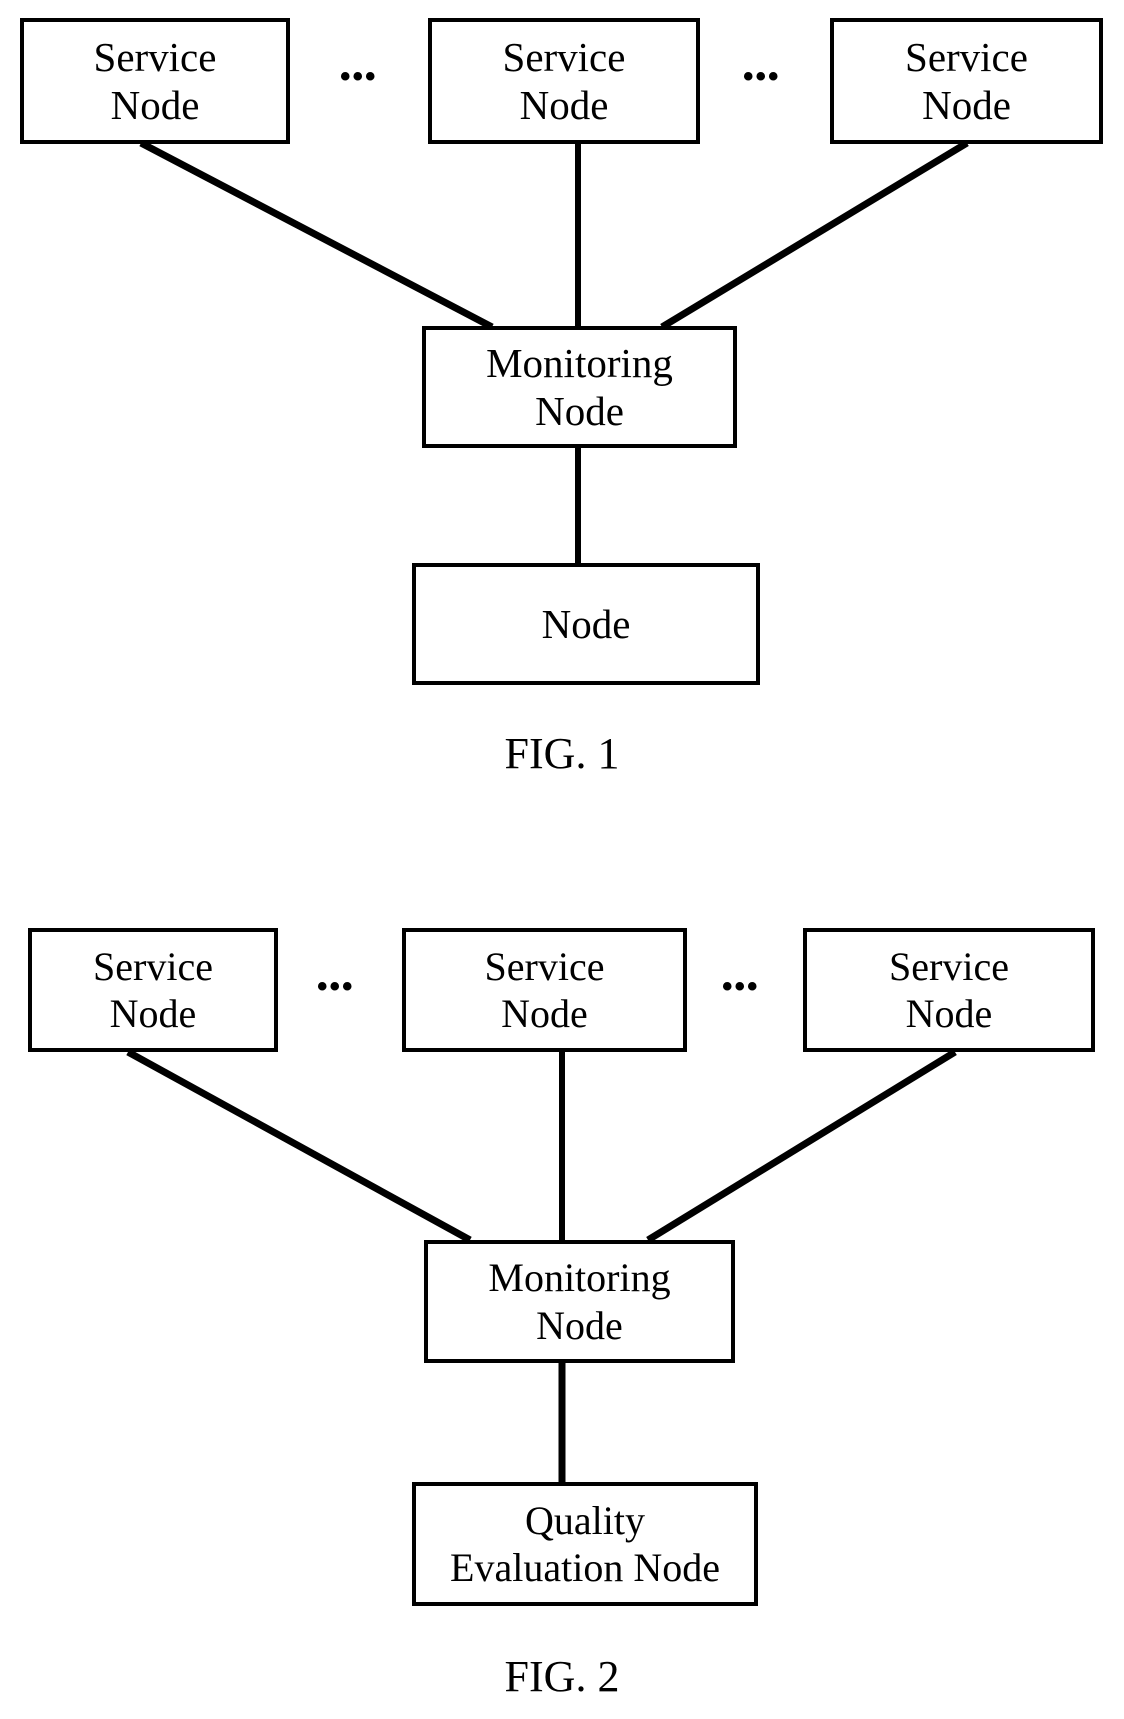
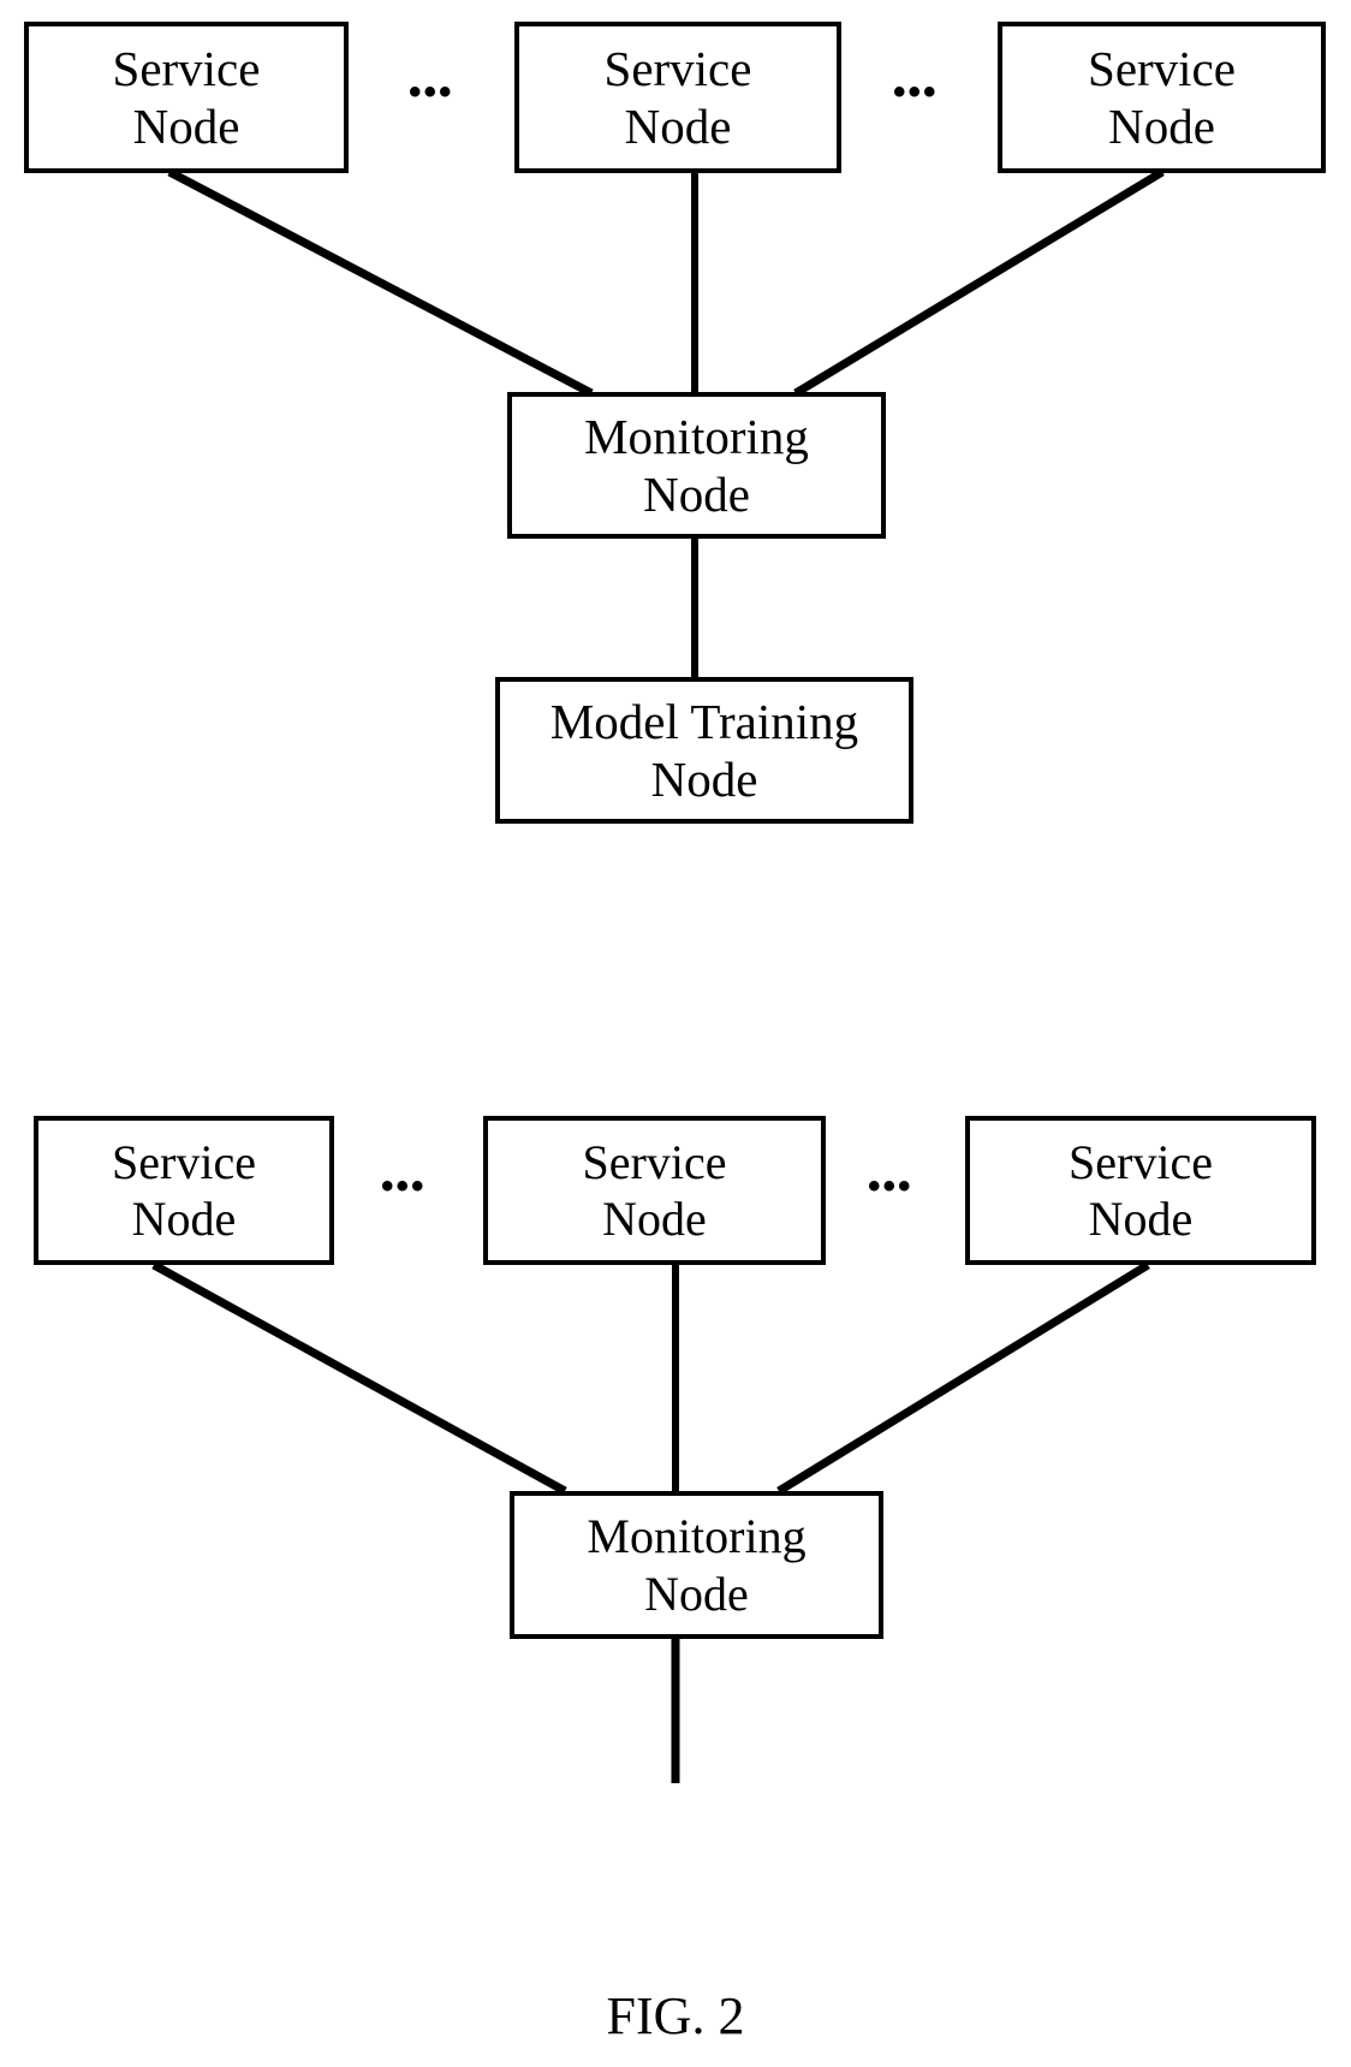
  Service
  Node
  •••
  Service
  Node
  •••
  Service
  Node
  Monitoring
  Node
+ Model Training
  Node
- FIG. 1
  Service
  Node
  •••
  Service
  Node
  •••
  Service
  Node
  Monitoring
  Node
- Quality
- Evaluation Node
  FIG. 2
